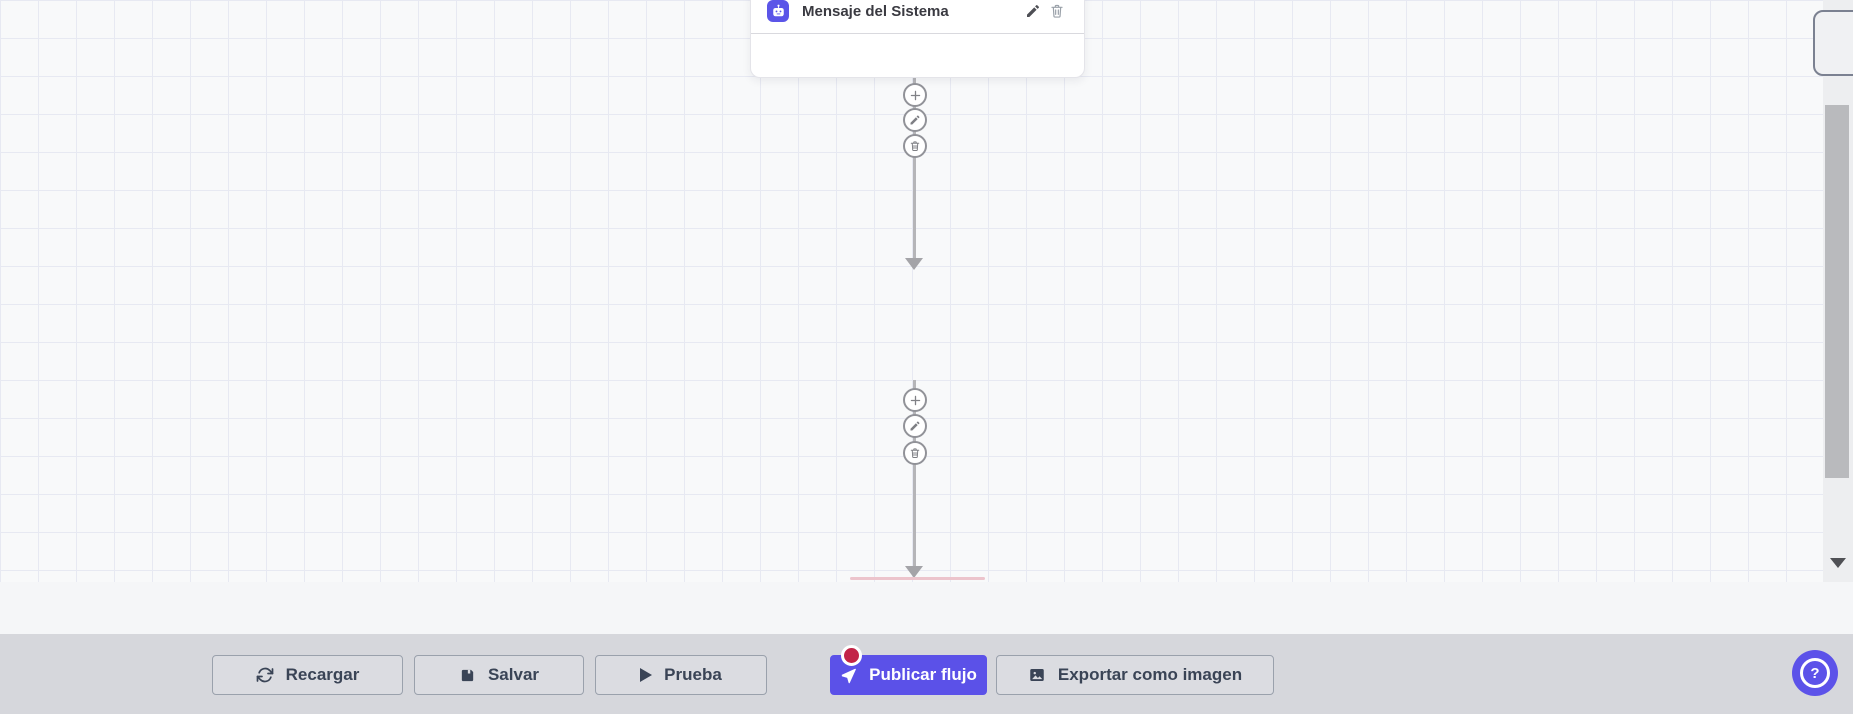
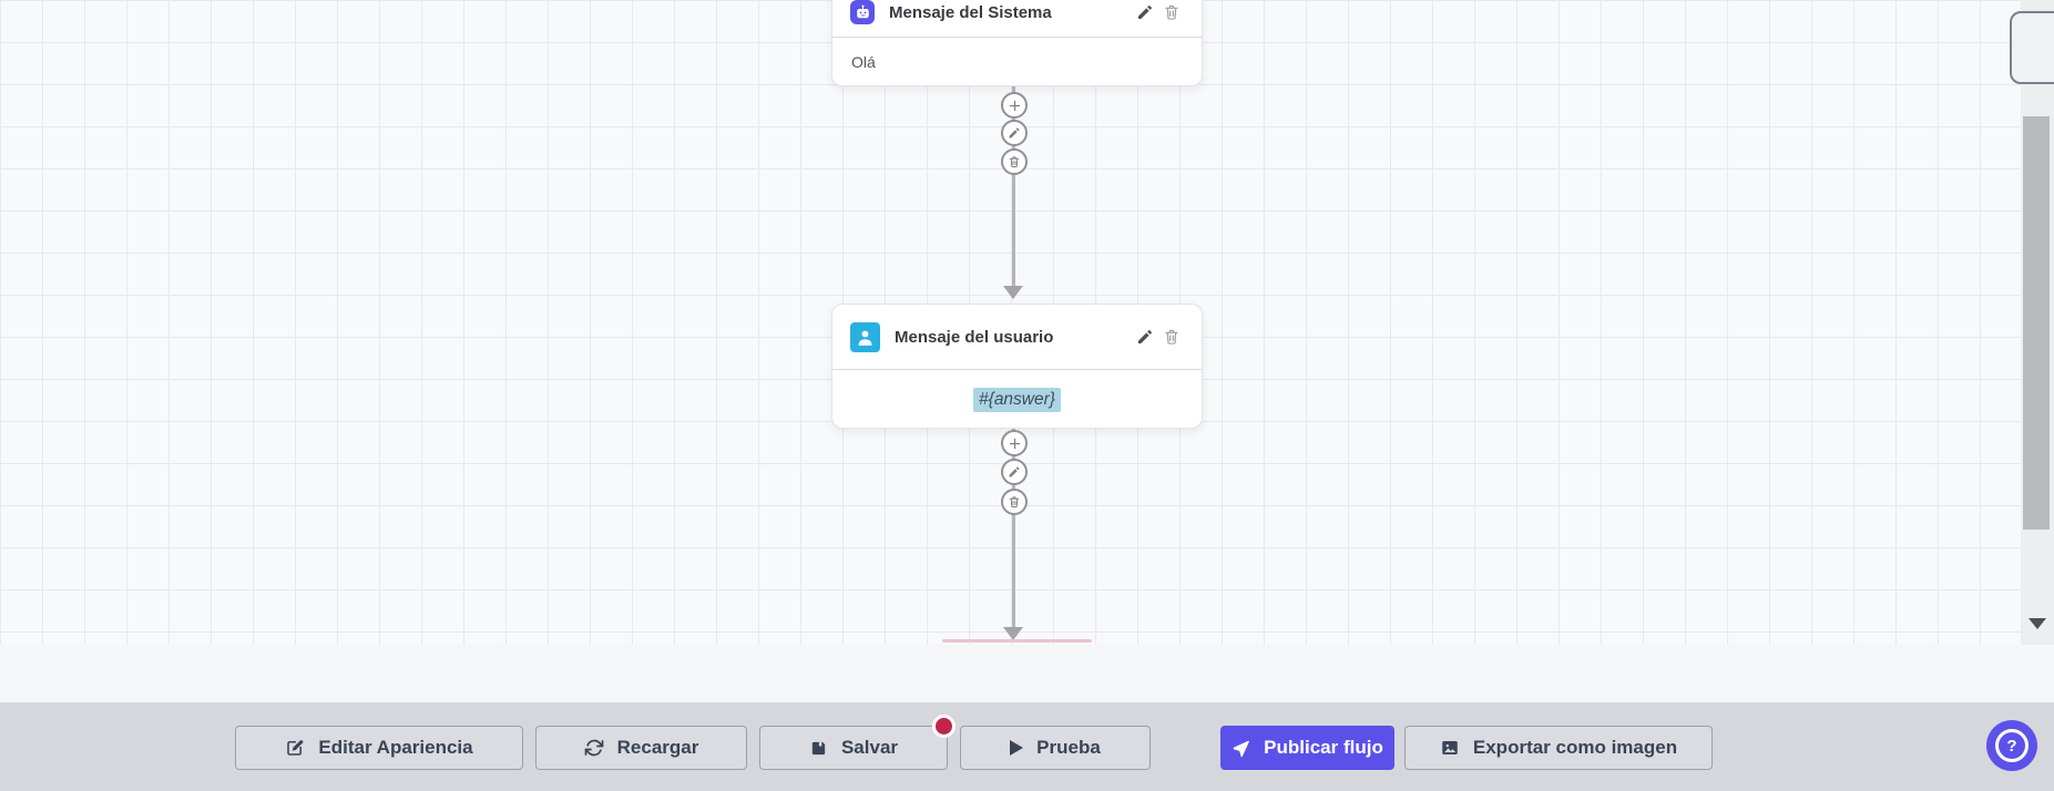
  Mensaje del Sistema
+ Olá
+ Mensaje del usuario
+ #{answer}
+ Editar Apariencia
  Recargar
  Salvar
  Prueba
  Publicar flujo
  Exportar como imagen
  ?
